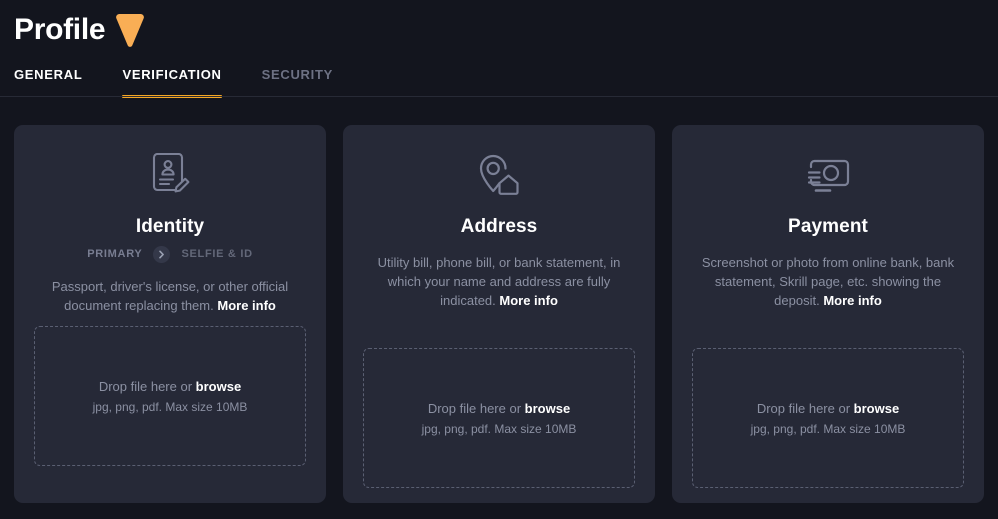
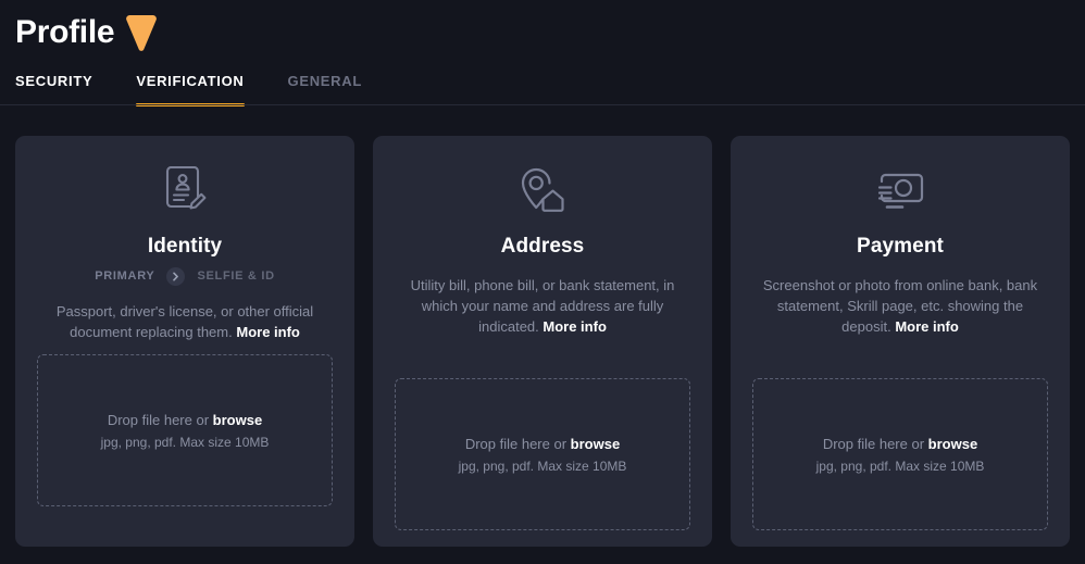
  Profile
- GENERAL
+ SECURITY
  VERIFICATION
- SECURITY
+ GENERAL
  Identity
  PRIMARY
  SELFIE & ID
  Passport, driver's license, or other official document replacing them. More info
  Drop file here or browse
  jpg, png, pdf. Max size 10MB
  Address
  Utility bill, phone bill, or bank statement, in which your name and address are fully indicated. More info
  Drop file here or browse
  jpg, png, pdf. Max size 10MB
  Payment
  Screenshot or photo from online bank, bank statement, Skrill page, etc. showing the deposit. More info
  Drop file here or browse
  jpg, png, pdf. Max size 10MB
